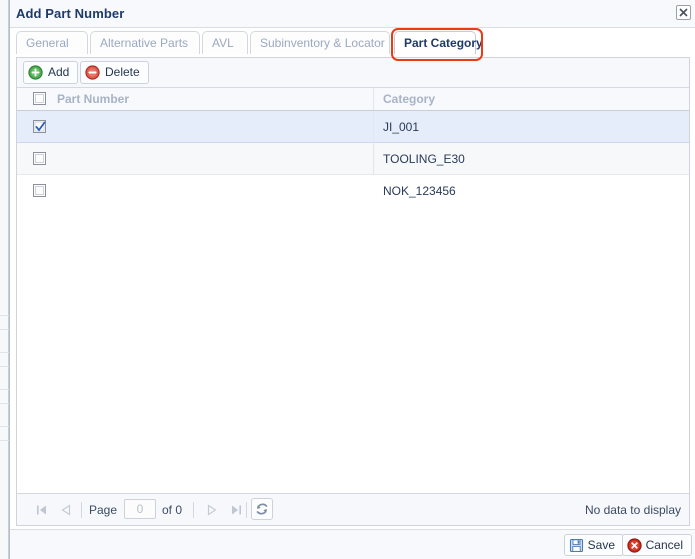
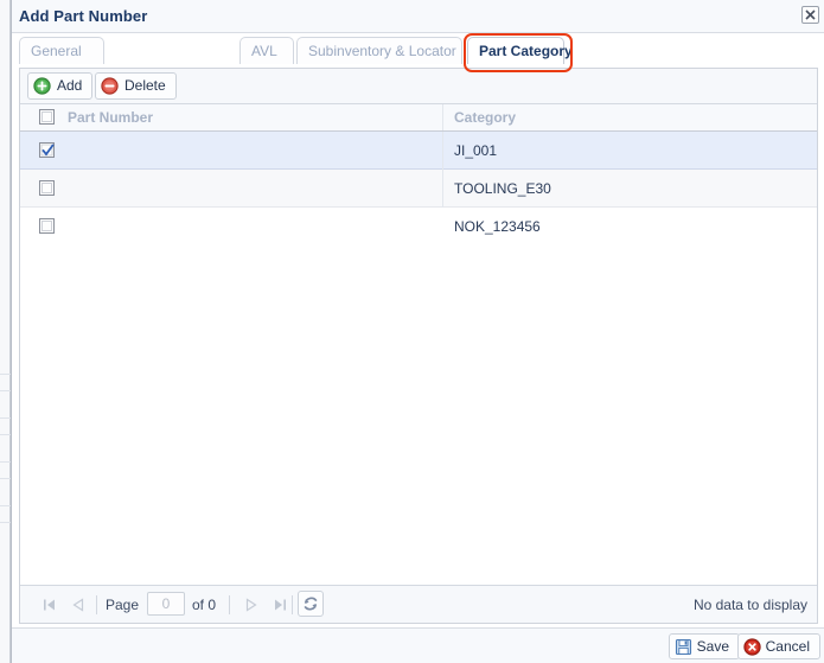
  Add Part Number
  General
- Alternative Parts
  AVL
  Subinventory & Locator
  Part Category
  Add
  Delete
  Part Number
  Category
  JI_001
  TOOLING_E30
  NOK_123456
  Page
  0
  of 0
  No data to display
  Save
  Cancel
